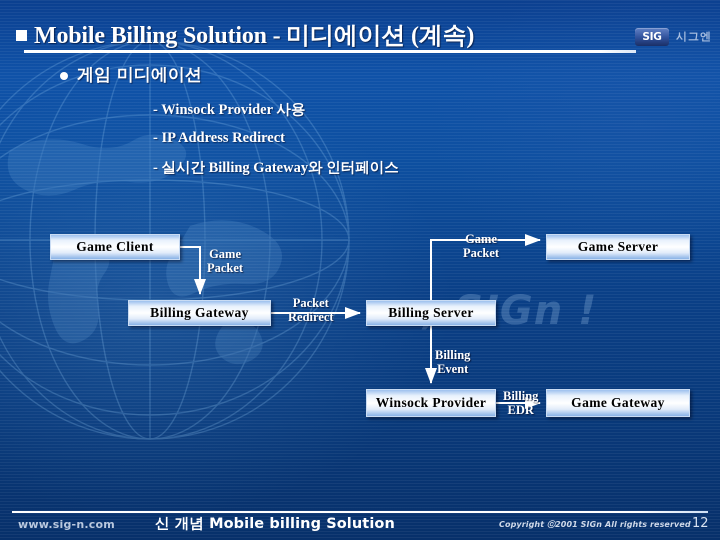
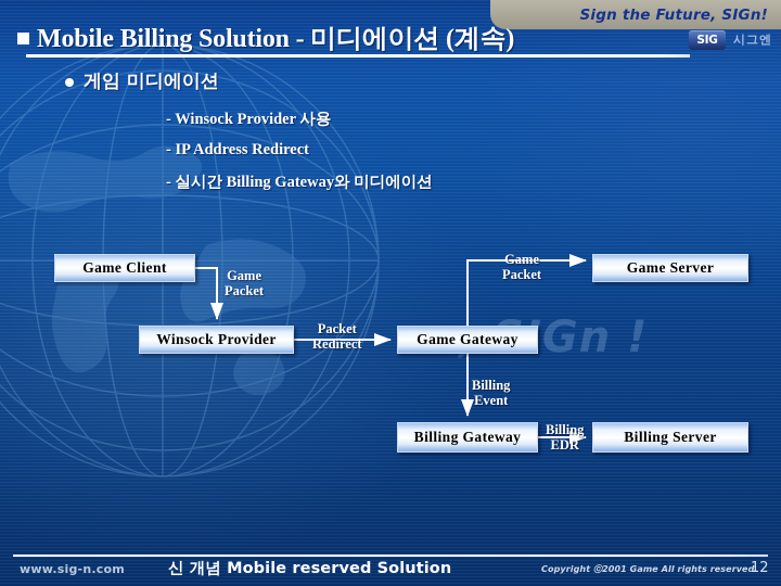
+ Sign the Future, SIGn!
  Mobile Billing Solution - 미디에이션 (계속)
  SIG
  시그엔
  게임 미디에이션
  - Winsock Provider 사용
  - IP Address Redirect
- - 실시간 Billing Gateway와 인터페이스
+ - 실시간 Billing Gateway와 미디에이션
  Game Client
- Billing Gateway
+ Winsock Provider
- Billing Server
+ Game Gateway
  Game Server
- Winsock Provider
+ Billing Gateway
- Game Gateway
+ Billing Server
  Game
  Packet
  Packet
  Redirect
  Game
  Packet
  Billing
  Event
  Billing
  EDR
  www.sig-n.com
- 신 개념 Mobile billing Solution
+ 신 개념 Mobile reserved Solution
- Copyright ⓒ2001 SIGn All rights reserved
+ Copyright ⓒ2001 Game All rights reserved
  12
